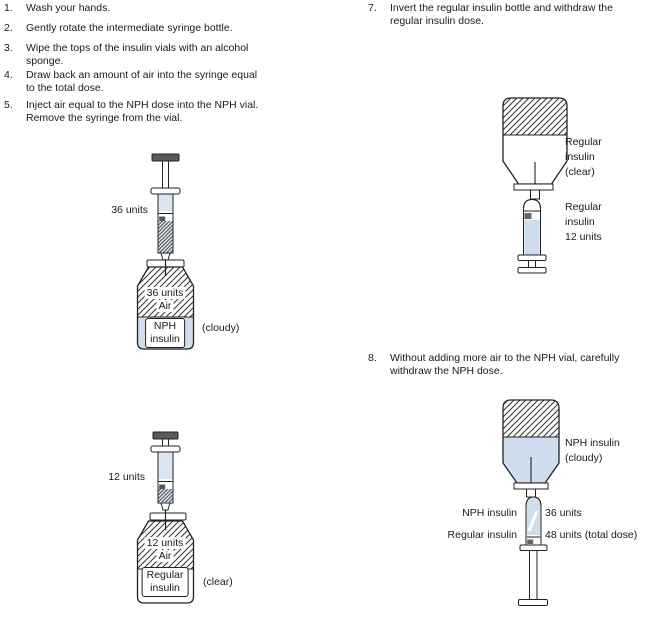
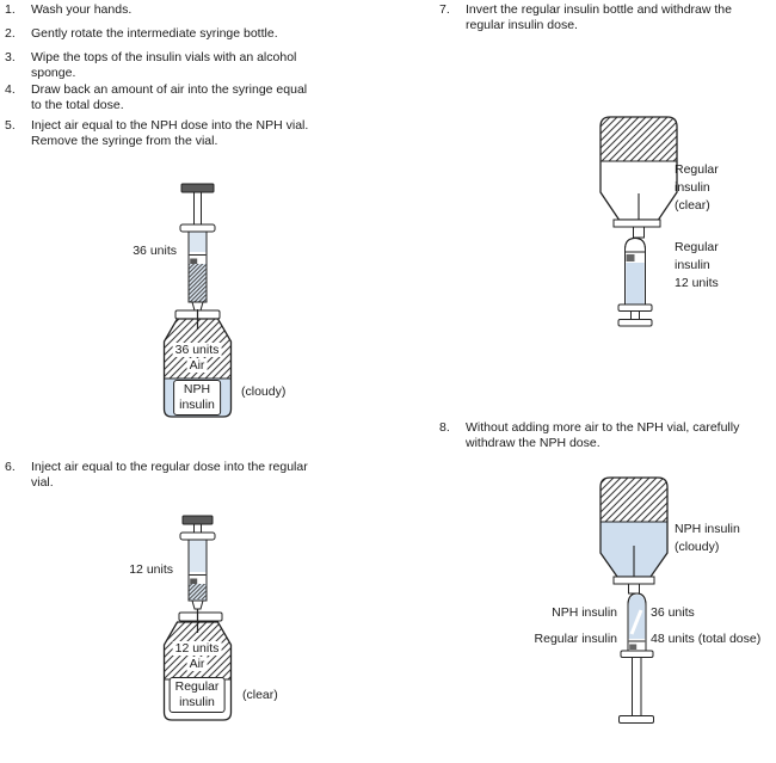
  1.
  Wash your hands.
  2.
  Gently rotate the intermediate syringe bottle.
  3.
  Wipe the tops of the insulin vials with an alcohol
  sponge.
  4.
  Draw back an amount of air into the syringe equal
  to the total dose.
  5.
  Inject air equal to the NPH dose into the NPH vial.
  Remove the syringe from the vial.
+ 6.
+ Inject air equal to the regular dose into the regular
+ vial.
  7.
  Invert the regular insulin bottle and withdraw the
  regular insulin dose.
  8.
  Without adding more air to the NPH vial, carefully
  withdraw the NPH dose.
  36 units
  36 units
  Air
  NPH
  insulin
  (cloudy)
  12 units
  12 units
  Air
  Regular
  insulin
  (clear)
  Regular
  insulin
  (clear)
  Regular
  insulin
  12 units
  NPH insulin
  (cloudy)
  NPH insulin
  36 units
  Regular insulin
  48 units (total dose)
